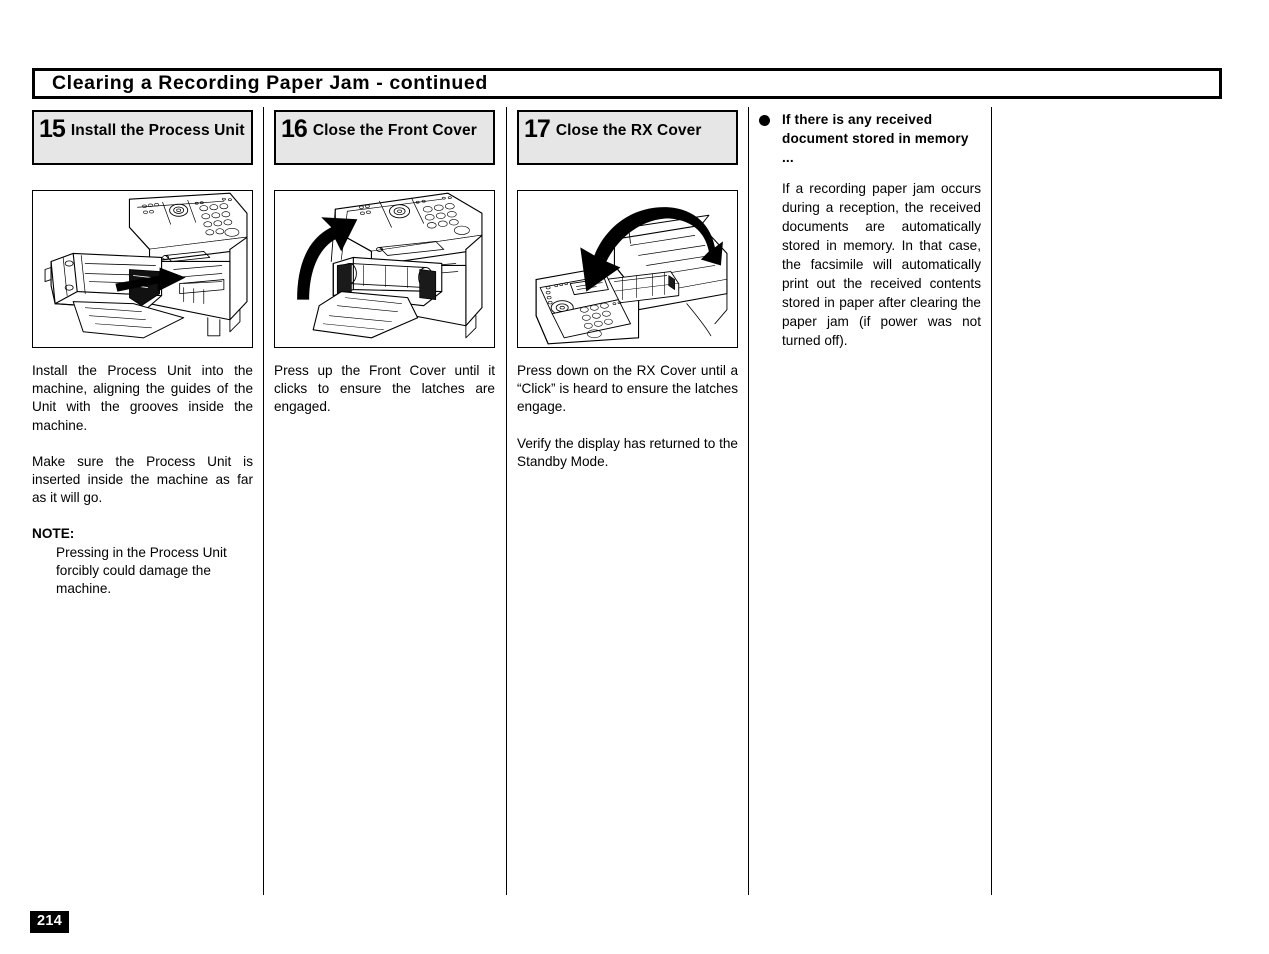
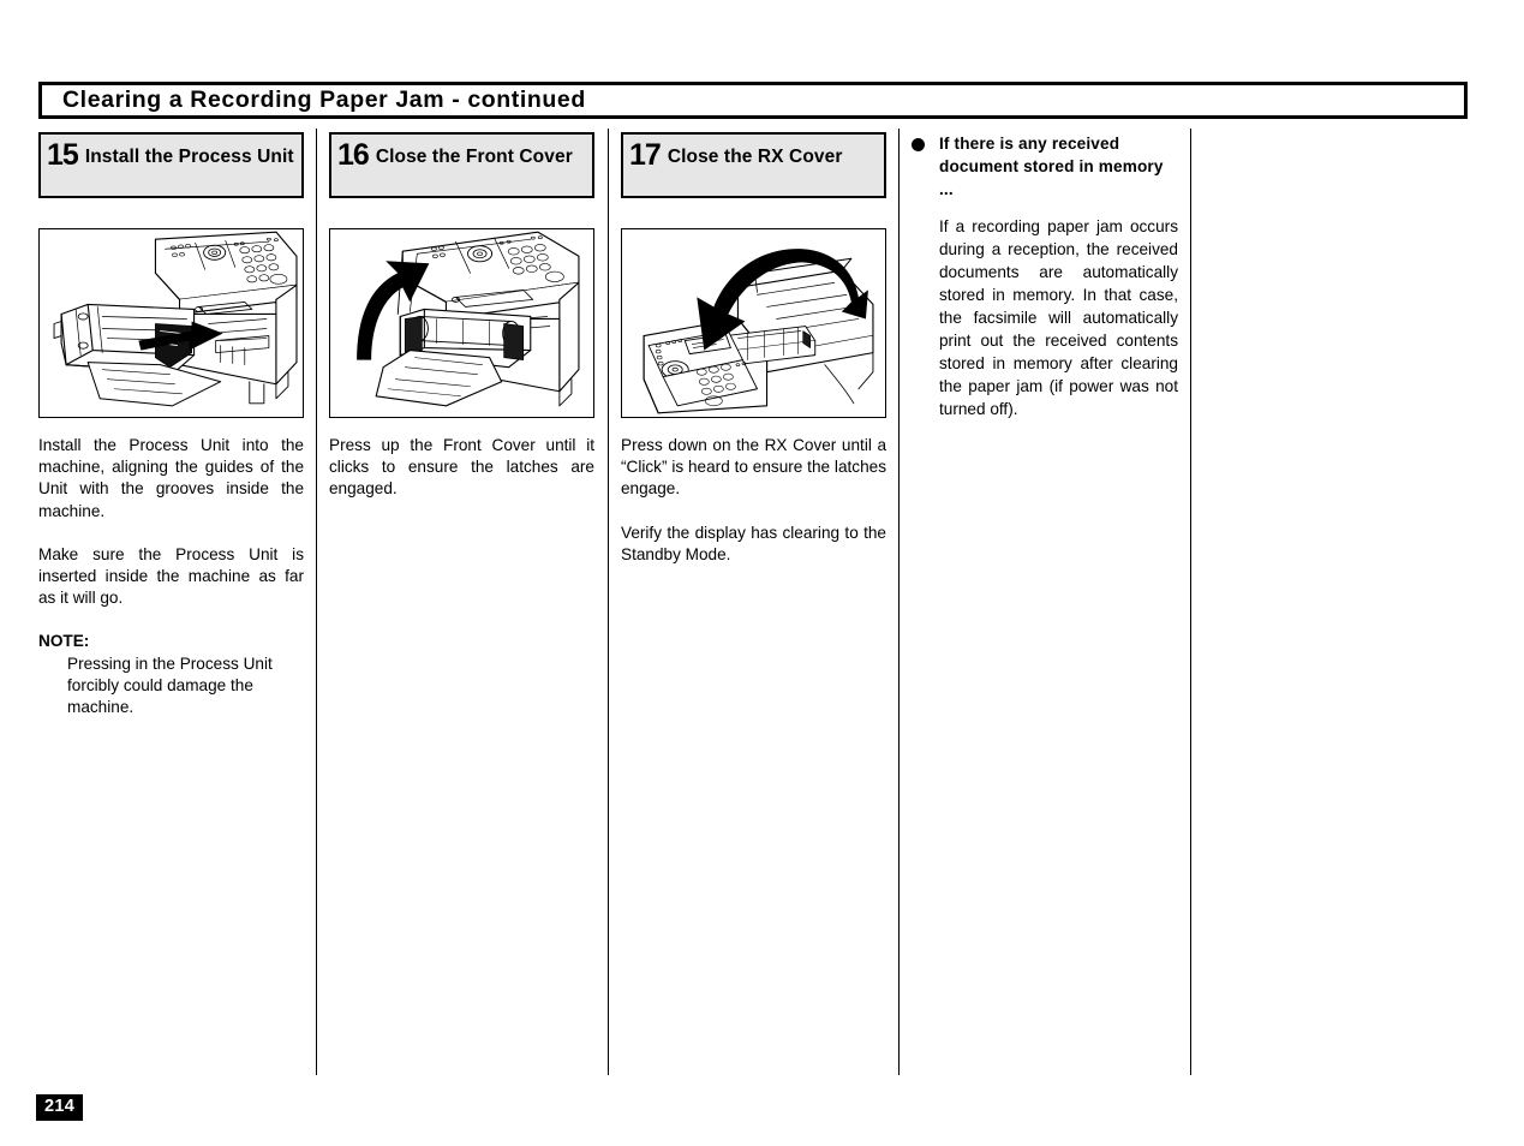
  Clearing a Recording Paper Jam - continued
  15
  Install the Process Unit
  Install the Process Unit into the machine, aligning the guides of the Unit with the grooves inside the machine.
  Make sure the Process Unit is inserted inside the machine as far as it will go.
  NOTE:
  Pressing in the Process Unit forcibly could damage the machine.
  16
  Close the Front Cover
  Press up the Front Cover until it clicks to ensure the latches are engaged.
  17
  Close the RX Cover
  Press down on the RX Cover until a “Click” is heard to ensure the latches engage.
- Verify the display has returned to the Standby Mode.
+ Verify the display has clearing to the Standby Mode.
  If there is any received document stored in memory ...
- If a recording paper jam occurs during a reception, the received documents are automatically stored in memory. In that case, the facsimile will automatically print out the received contents stored in paper after clearing the paper jam (if power was not turned off).
+ If a recording paper jam occurs during a reception, the received documents are automatically stored in memory. In that case, the facsimile will automatically print out the received contents stored in memory after clearing the paper jam (if power was not turned off).
  214
